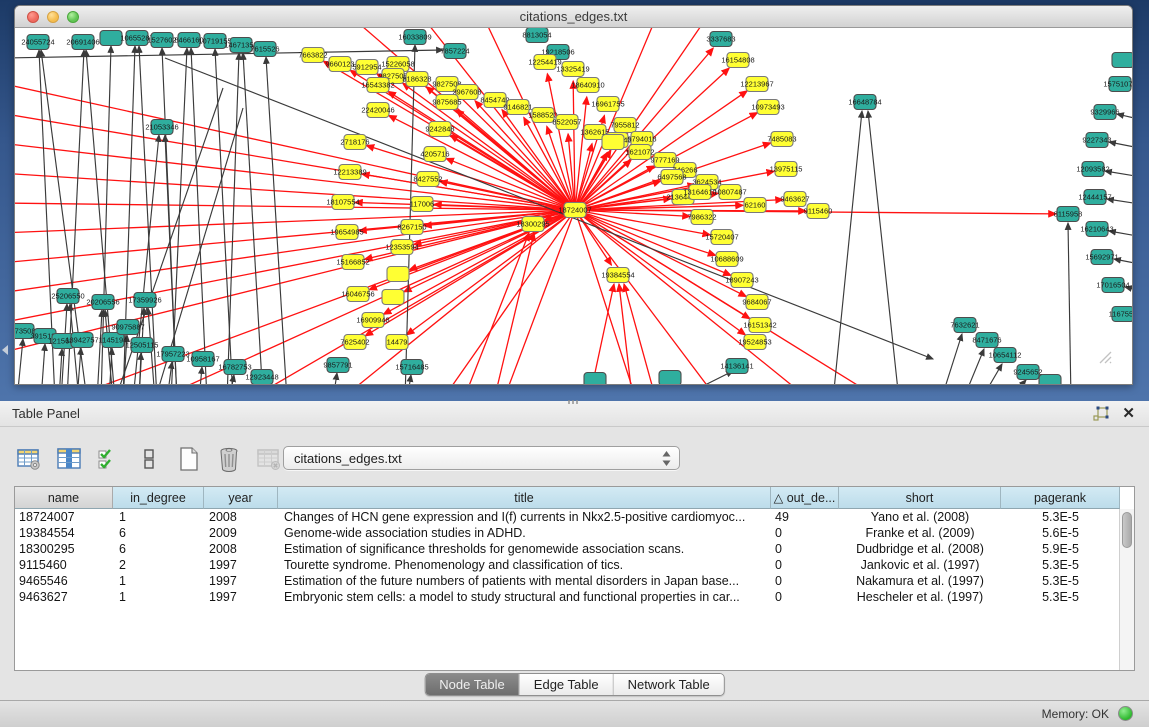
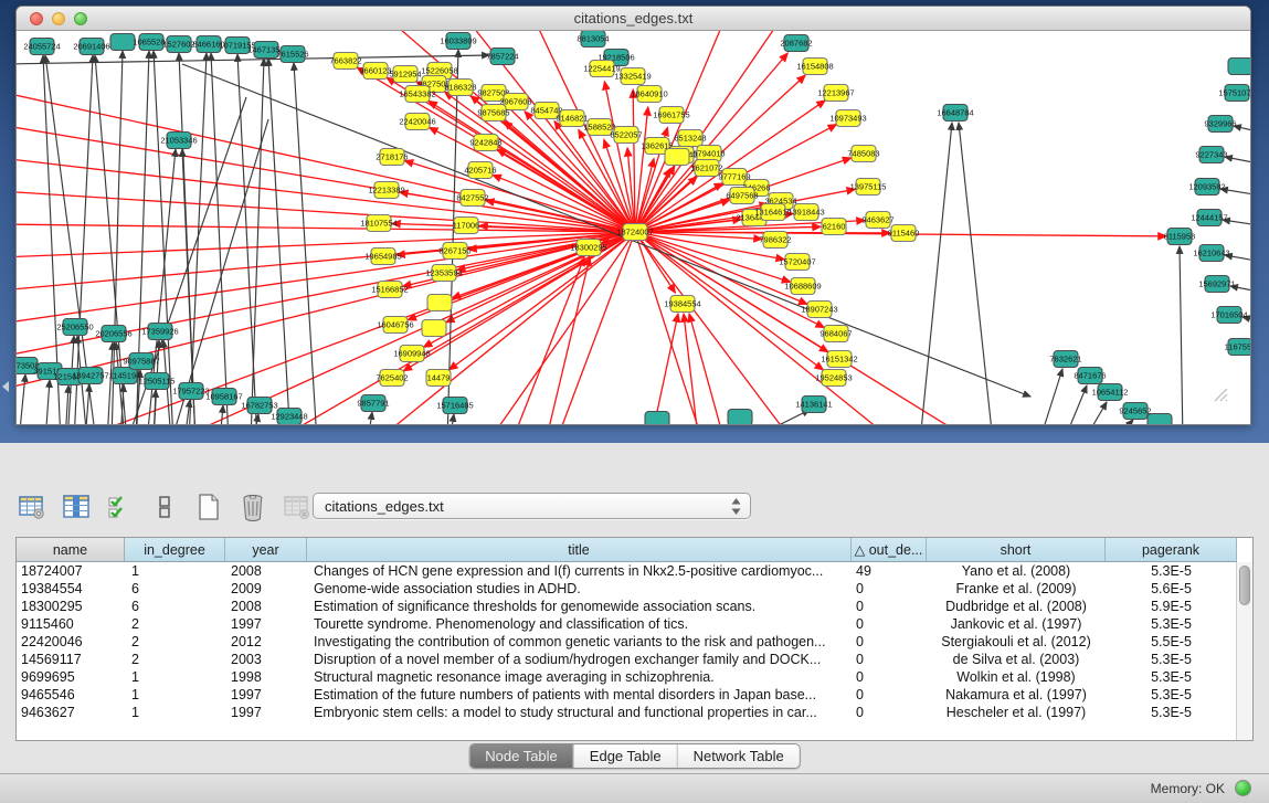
  citations_edges.txt
  24055724
  20691406
  1065528
  1527602
  8466160
  1071915
  1467135
  7615526
  16033809
  7857224
  8813054
  19218506
- 3337683
+ 2087682
  16648784
  21053346
  25206550
  39151
  12156
  13942757
  1145194
  12505115
  20206556
  17359926
  90975887
  17957223
  10958167
  16782753
  12923448
  9857791
  15716485
  14136141
  7632621
  8471676
  10654112
  9245652
  1575107
  9329966
  9227343
  12093582
  12444157
  8115958
  16210643
  15692971
  17016504
  116755
  18724007
  7663822
  9660123
  5912954
  15226058
  982750
  8186328
  16543382
  982750
  2967608
  9875685
  845474
  9146821
  22420046
  1588520
  8522057
  13325419
  18640910
  16961755
  1362615
- 7955812
+ 6513248
  6794018
  1621072
  9777169
  6497568
  3624534
- 10807487
+ 13918443
  62160
  2718176
  9242848
  4205716
  12213389
  8427552
  18107554
  117006
  8267150
  12353594
  18300295
  14479
  19384554
  7986322
  15720407
  10688609
  18907243
  9684067
  16151342
  19524853
  19654985
  15166852
  16046756
  16909948
  7625402
  16154808
  12213967
  10973493
  7485083
  13975115
  9463627
  9115460
  12254419
  13164610
- Table Panel
- ✕
  citations_edges.txt
  name in_degree year title △ out_de... short pagerank
  18724007 1 2008 Changes of HCN gene expression and I(f) currents in Nkx2.5-positive cardiomyoc... 49 Yano et al. (2008) 5.3E-5
  19384554 6 2009 Genome-wide association studies in ADHD. 0 Franke et al. (2009) 5.6E-5
  18300295 6 2008 Estimation of significance thresholds for genomewide association scans. 0 Dudbridge et al. (2008) 5.9E-5
  9115460 2 1997 Tourette syndrome. Phenomenology and classification of tics. 0 Jankovic et al. (1997) 5.3E-5
+ 22420046 2 2012 Investigating the contribution of common genetic variants to the risk and pathogen... 0 Stergiakouli et al. (2012) 5.5E-5
+ 14569117 2 2003 Disruption of a novel member of a sodium/hydrogen exchanger family and DOCK... 0 de Silva et al. (2003) 5.3E-5
+ 9699695 1 1998 Structural magnetic resonance image averaging in schizophrenia. 0 Wolkin et al. (1998) 5.3E-5
  9465546 1 1997 Estimation of the future numbers of patients with mental disorders in Japan base... 0 Nakamura et al. (1997) 5.3E-5
  9463627 1 1997 Embryonic stem cells: a model to study structural and functional properties in car... 0 Hescheler et al. (1997) 5.3E-5
  Node Table
  Edge Table
  Network Table
  Memory: OK
